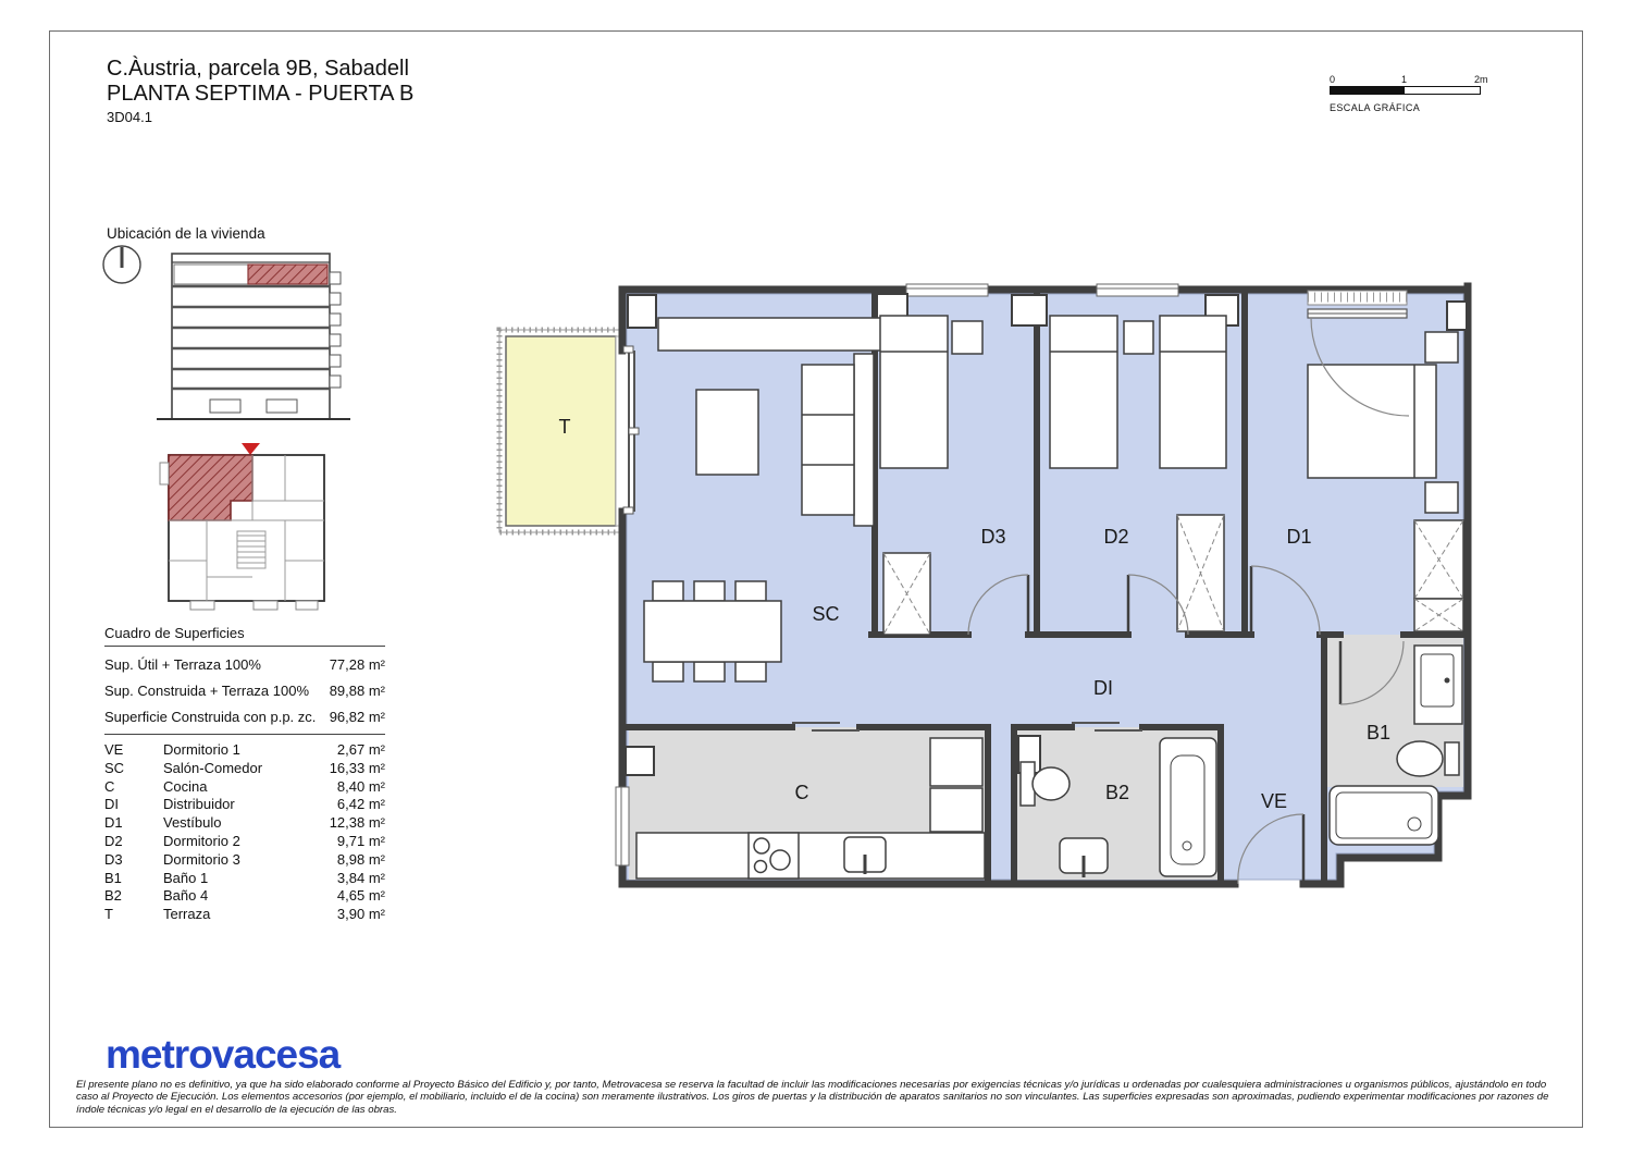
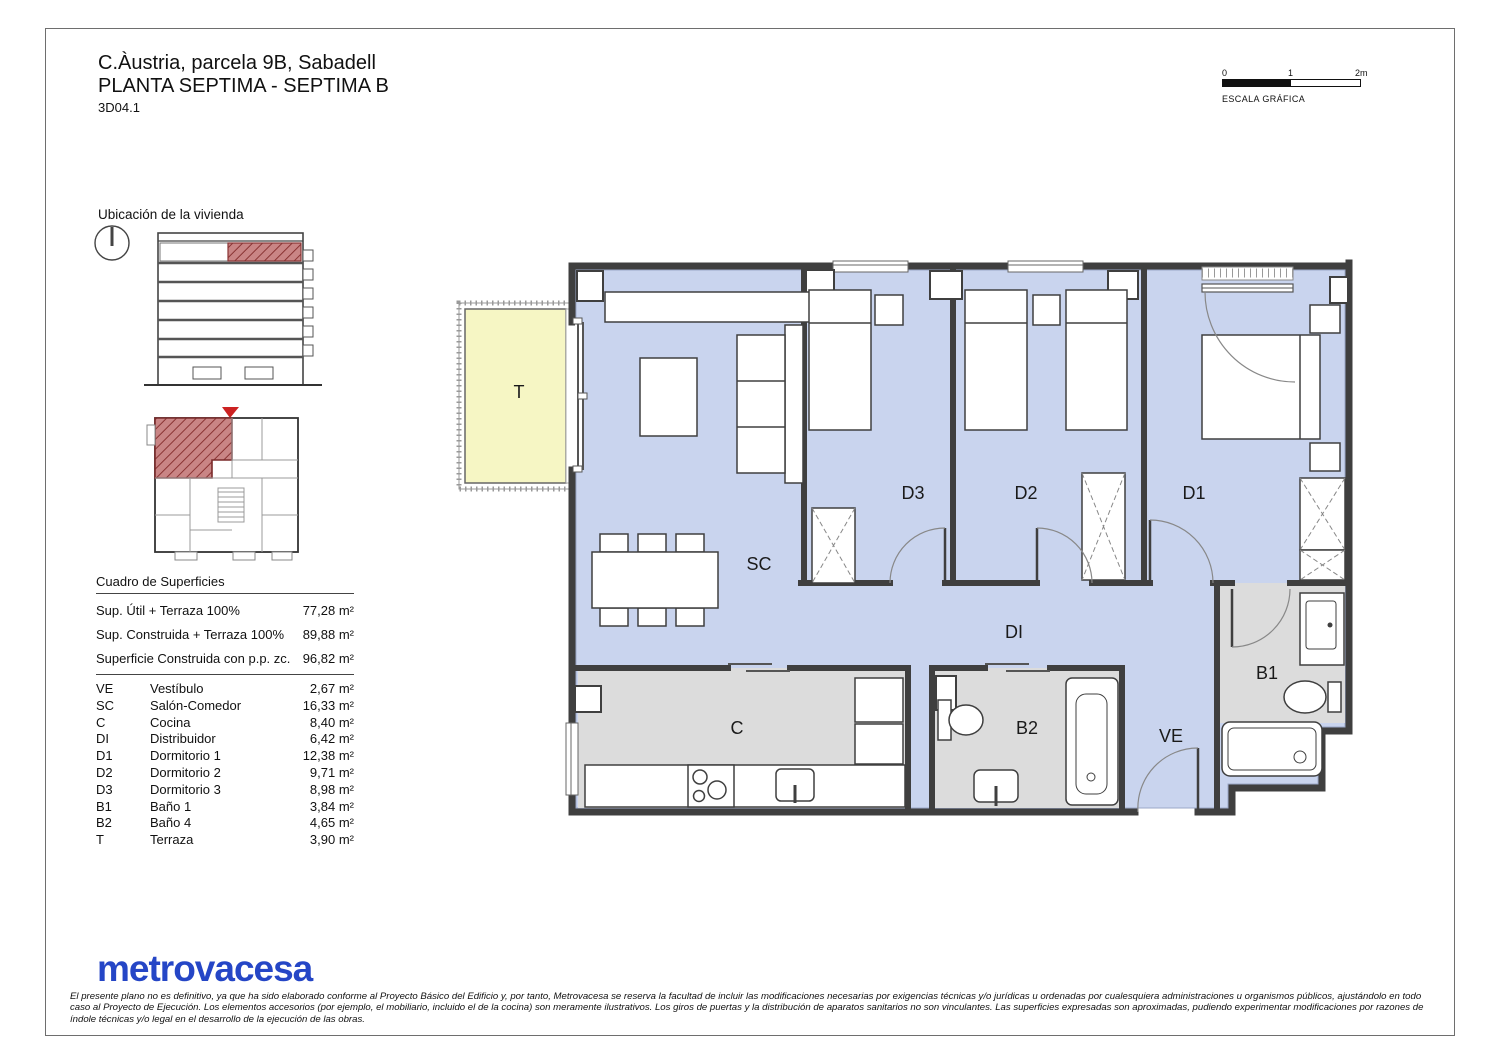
  T
  SC
  D3
  D2
  D1
  DI
  C
  B2
  VE
  B1
  C.Àustria, parcela 9B, Sabadell
- PLANTA SEPTIMA - PUERTA B
+ PLANTA SEPTIMA - SEPTIMA B
  3D04.1
  Ubicación de la vivienda
  0
  1
  2m
  ESCALA GRÁFICA
  Cuadro de Superficies
  Sup. Útil + Terraza 100%
  77,28 m²
  Sup. Construida + Terraza 100%
  89,88 m²
  Superficie Construida con p.p. zc.
  96,82 m²
  VE
- Dormitorio 1
+ Vestíbulo
  2,67 m²
  SC
  Salón-Comedor
  16,33 m²
  C
  Cocina
  8,40 m²
  DI
  Distribuidor
  6,42 m²
  D1
- Vestíbulo
+ Dormitorio 1
  12,38 m²
  D2
  Dormitorio 2
  9,71 m²
  D3
  Dormitorio 3
  8,98 m²
  B1
  Baño 1
  3,84 m²
  B2
  Baño 4
  4,65 m²
  T
  Terraza
  3,90 m²
  metrovacesa
  El presente plano no es definitivo, ya que ha sido elaborado conforme al Proyecto Básico del Edificio y, por tanto, Metrovacesa se reserva la facultad de incluir las modificaciones necesarias por exigencias técnicas y/o jurídicas u ordenadas por cualesquiera administraciones u organismos públicos, ajustándolo en todo caso al Proyecto de Ejecución. Los elementos accesorios (por ejemplo, el mobiliario, incluido el de la cocina) son meramente ilustrativos. Los giros de puertas y la distribución de aparatos sanitarios no son vinculantes. Las superficies expresadas son aproximadas, pudiendo experimentar modificaciones por razones de índole técnicas y/o legal en el desarrollo de la ejecución de las obras.
